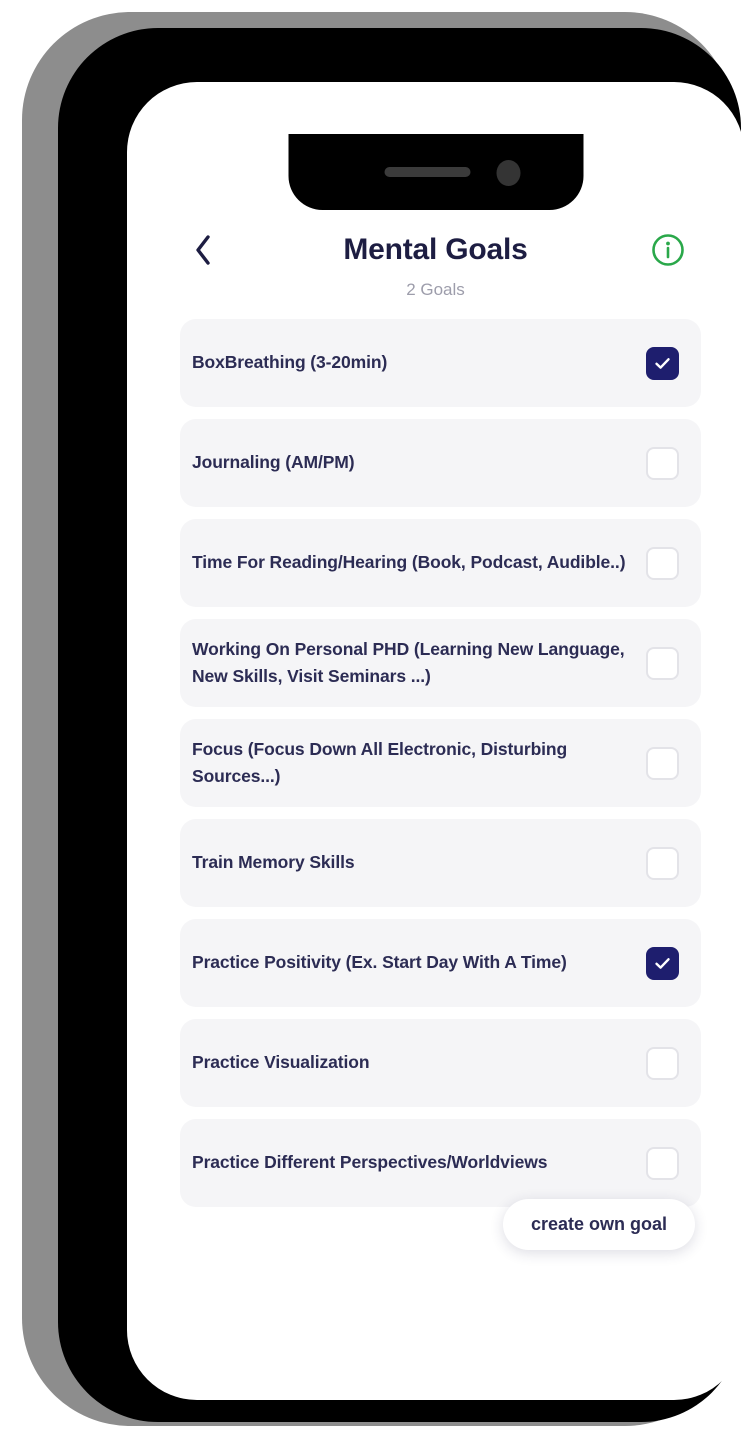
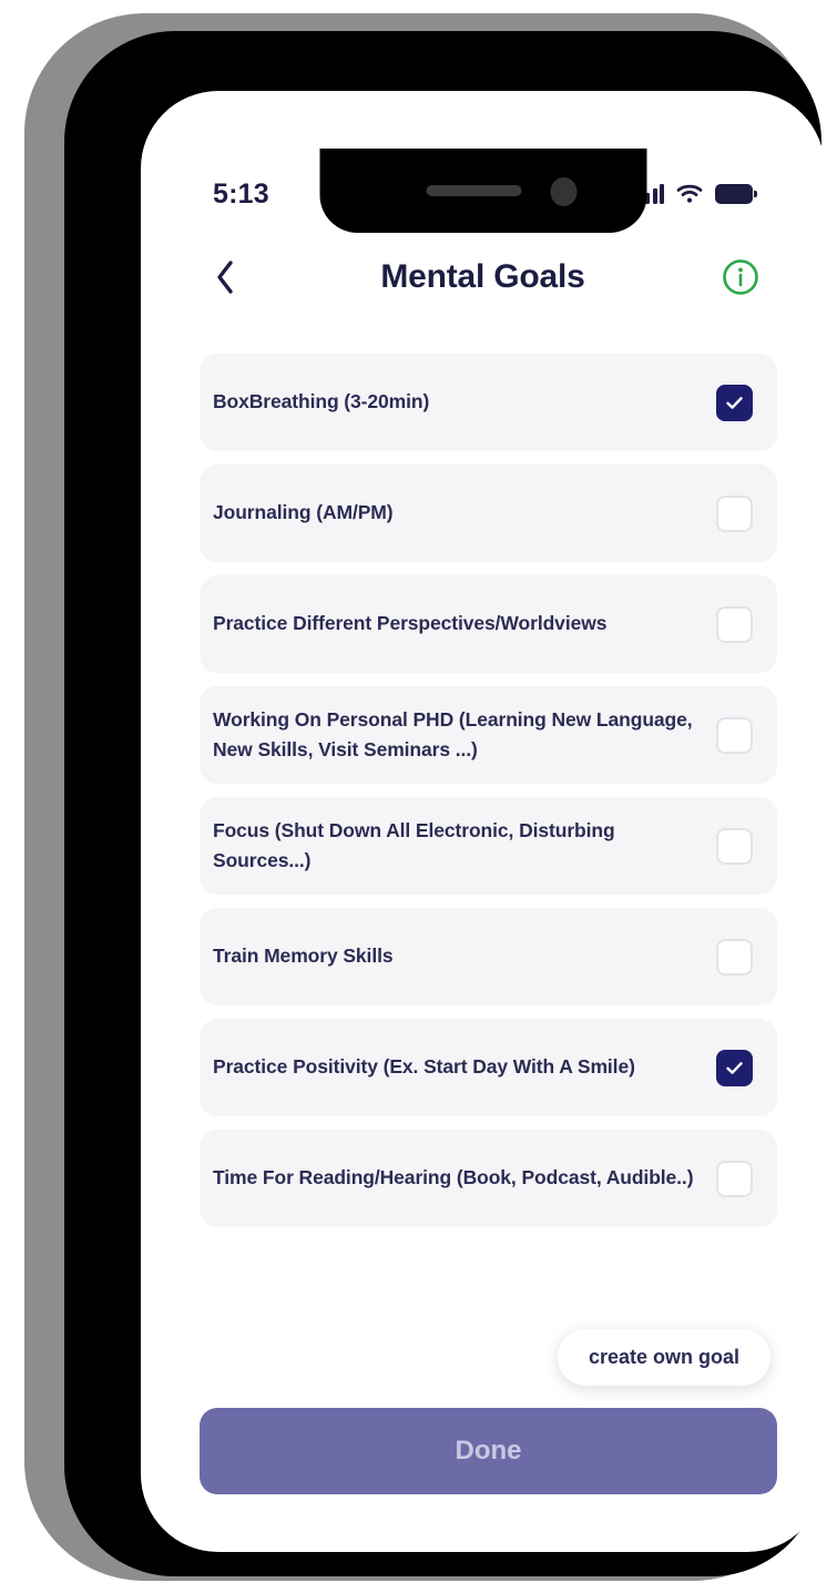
+ 5:13
  Mental Goals
- 2 Goals
  BoxBreathing (3-20min)
  Journaling (AM/PM)
- Time For Reading/Hearing (Book, Podcast, Audible..)
+ Practice Different Perspectives/Worldviews
  Working On Personal PHD (Learning New Language, New Skills, Visit Seminars ...)
- Focus (Focus Down All Electronic, Disturbing Sources...)
+ Focus (Shut Down All Electronic, Disturbing Sources...)
  Train Memory Skills
- Practice Positivity (Ex. Start Day With A Time)
+ Practice Positivity (Ex. Start Day With A Smile)
- Practice Visualization
- Practice Different Perspectives/Worldviews
+ Time For Reading/Hearing (Book, Podcast, Audible..)
  create own goal
+ Done
